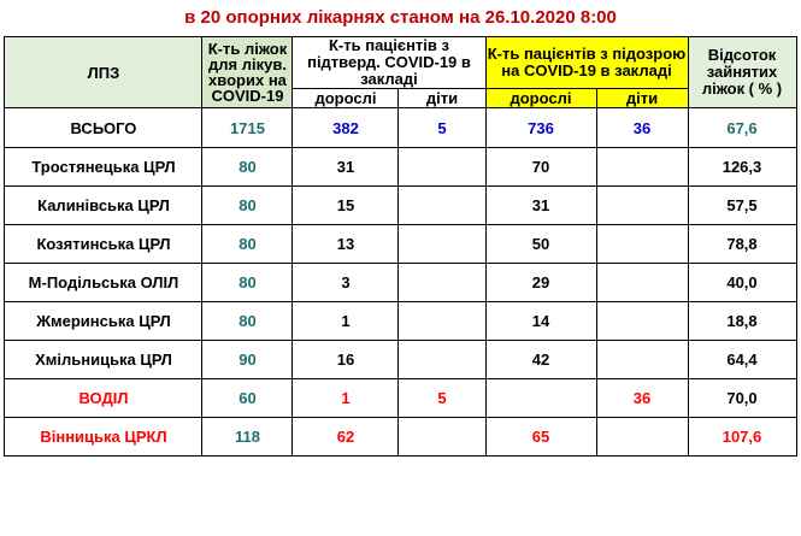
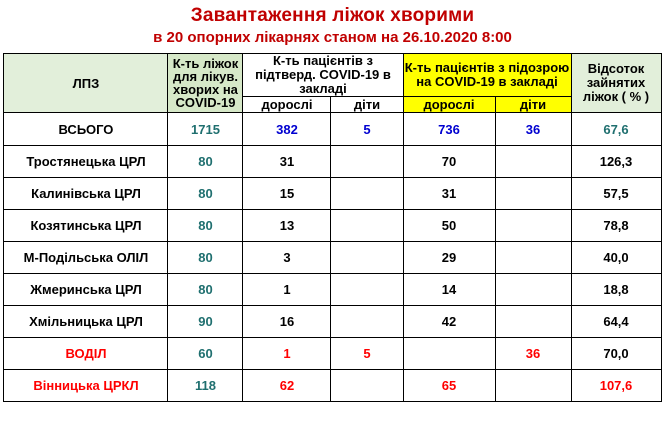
+ Завантаження ліжок хворими
  в 20 опорних лікарнях станом на 26.10.2020 8:00
  ЛПЗ	К-ть ліжок для лікув. хворих на COVID-19	К-ть пацієнтів з підтверд. COVID-19 в закладі	К-ть пацієнтів з підозрою на COVID-19 в закладі	Відсоток зайнятих ліжок ( % )
  дорослі	діти	дорослі	діти
  ВСЬОГО	1715	382	5	736	36	67,6
  Тростянецька ЦРЛ	80	31		70		126,3
  Калинівська ЦРЛ	80	15		31		57,5
  Козятинська ЦРЛ	80	13		50		78,8
  М-Подільська ОЛІЛ	80	3		29		40,0
  Жмеринська ЦРЛ	80	1		14		18,8
  Хмільницька ЦРЛ	90	16		42		64,4
  ВОДІЛ	60	1	5		36	70,0
  Вінницька ЦРКЛ	118	62		65		107,6
